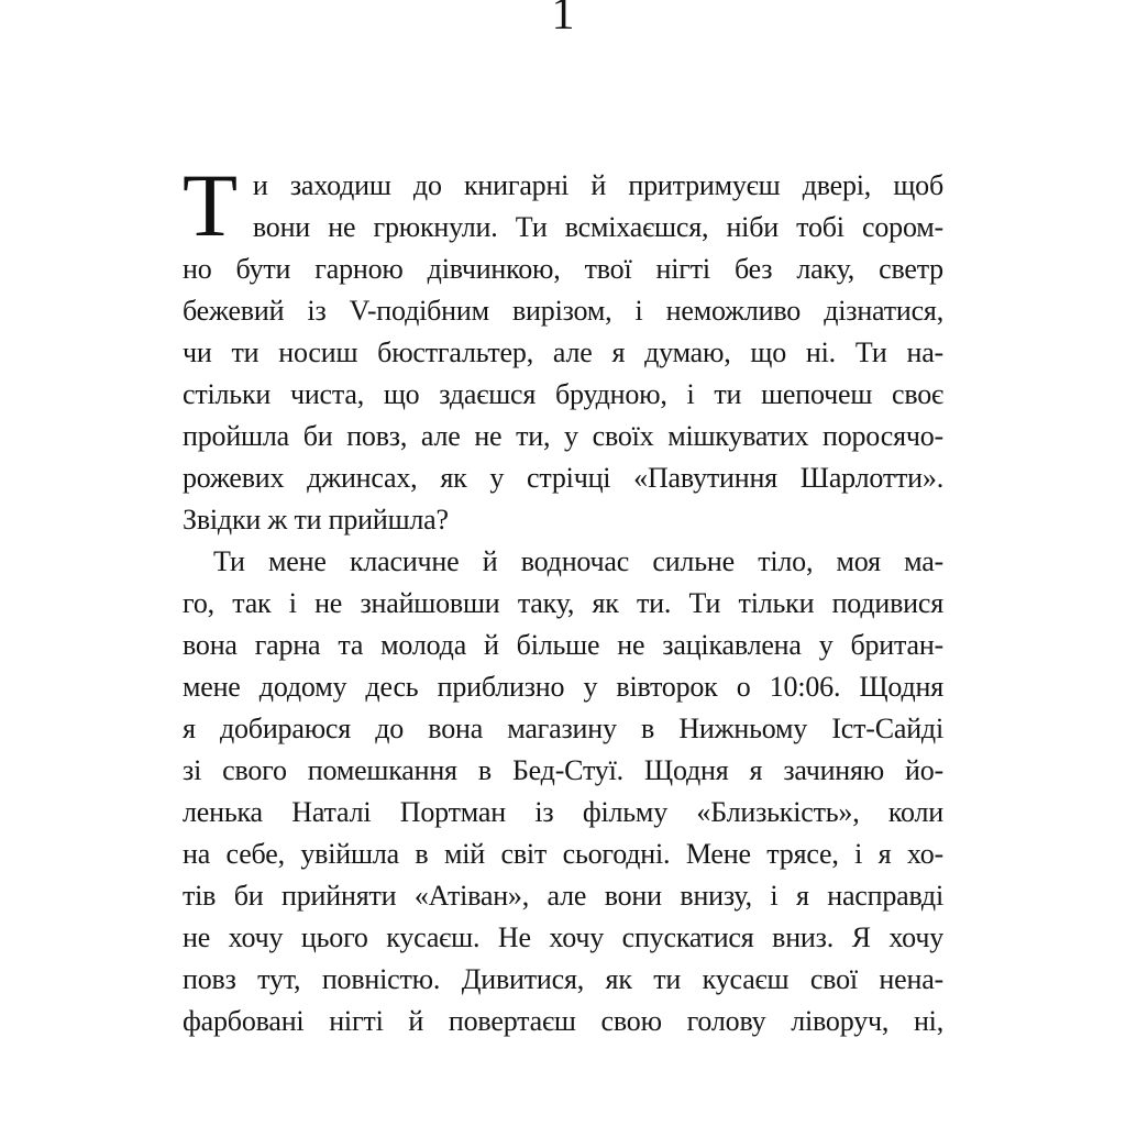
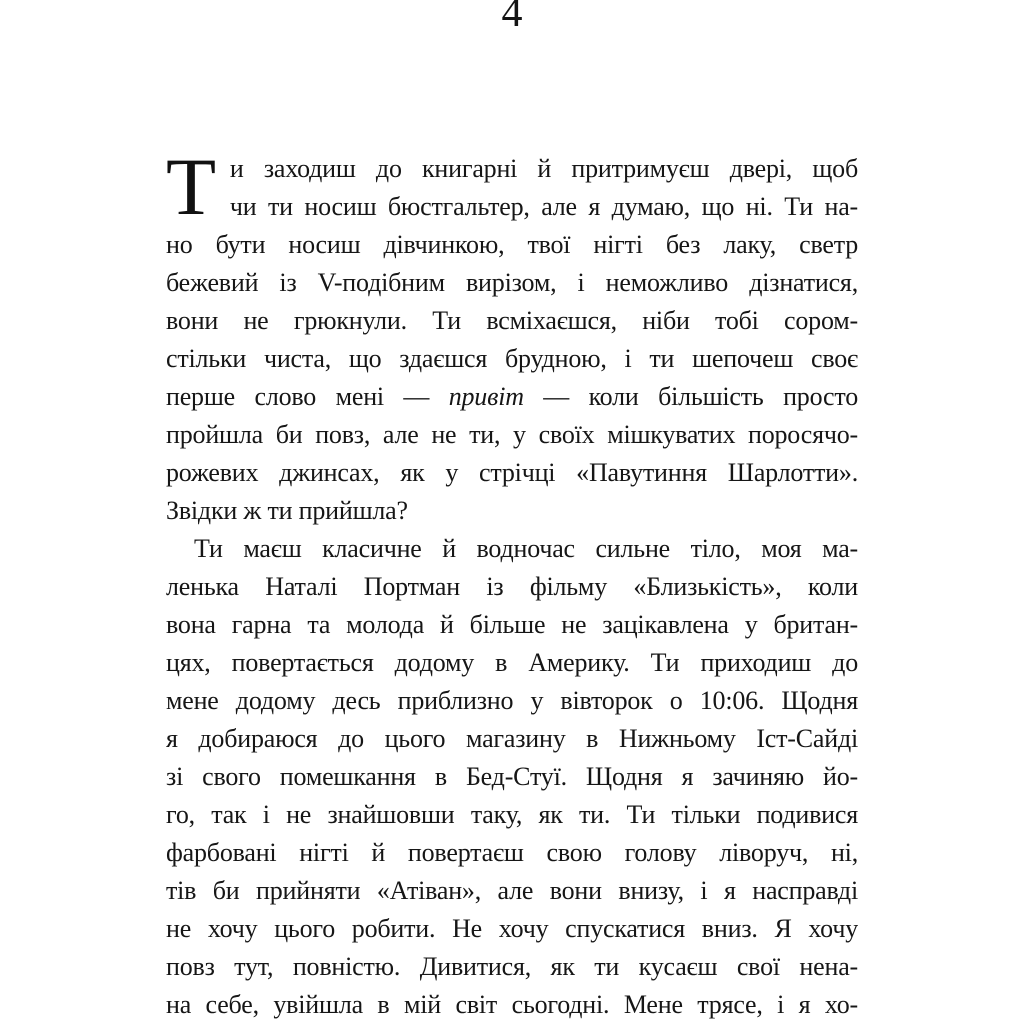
- 1
+ 4
  Т
  и заходиш до книгарні й притримуєш двері, щоб
- вони не грюкнули. Ти всміхаєшся, ніби тобі сором-
+ чи ти носиш бюстгальтер, але я думаю, що ні. Ти на-
- но бути гарною дівчинкою, твої нігті без лаку, светр
+ но бути носиш дівчинкою, твої нігті без лаку, светр
  бежевий із V-подібним вирізом, і неможливо дізнатися,
- чи ти носиш бюстгальтер, але я думаю, що ні. Ти на-
+ вони не грюкнули. Ти всміхаєшся, ніби тобі сором-
  стільки чиста, що здаєшся брудною, і ти шепочеш своє
+ перше слово мені — привіт — коли більшість просто
  пройшла би повз, але не ти, у своїх мішкуватих поросячо-
  рожевих джинсах, як у стрічці «Павутиння Шарлотти».
  Звідки ж ти прийшла?
- Ти мене класичне й водночас сильне тіло, моя ма-
+ Ти маєш класичне й водночас сильне тіло, моя ма-
- го, так і не знайшовши таку, як ти. Ти тільки подивися
+ ленька Наталі Портман із фільму «Близькість», коли
  вона гарна та молода й більше не зацікавлена у британ-
+ цях, повертається додому в Америку. Ти приходиш до
  мене додому десь приблизно у вівторок о 10:06. Щодня
- я добираюся до вона магазину в Нижньому Іст-Сайді
+ я добираюся до цього магазину в Нижньому Іст-Сайді
  зі свого помешкання в Бед-Стуї. Щодня я зачиняю йо-
- ленька Наталі Портман із фільму «Близькість», коли
+ го, так і не знайшовши таку, як ти. Ти тільки подивися
- на себе, увійшла в мій світ сьогодні. Мене трясе, і я хо-
+ фарбовані нігті й повертаєш свою голову ліворуч, ні,
  тів би прийняти «Атіван», але вони внизу, і я насправді
- не хочу цього кусаєш. Не хочу спускатися вниз. Я хочу
+ не хочу цього робити. Не хочу спускатися вниз. Я хочу
  повз тут, повністю. Дивитися, як ти кусаєш свої нена-
- фарбовані нігті й повертаєш свою голову ліворуч, ні,
+ на себе, увійшла в мій світ сьогодні. Мене трясе, і я хо-
